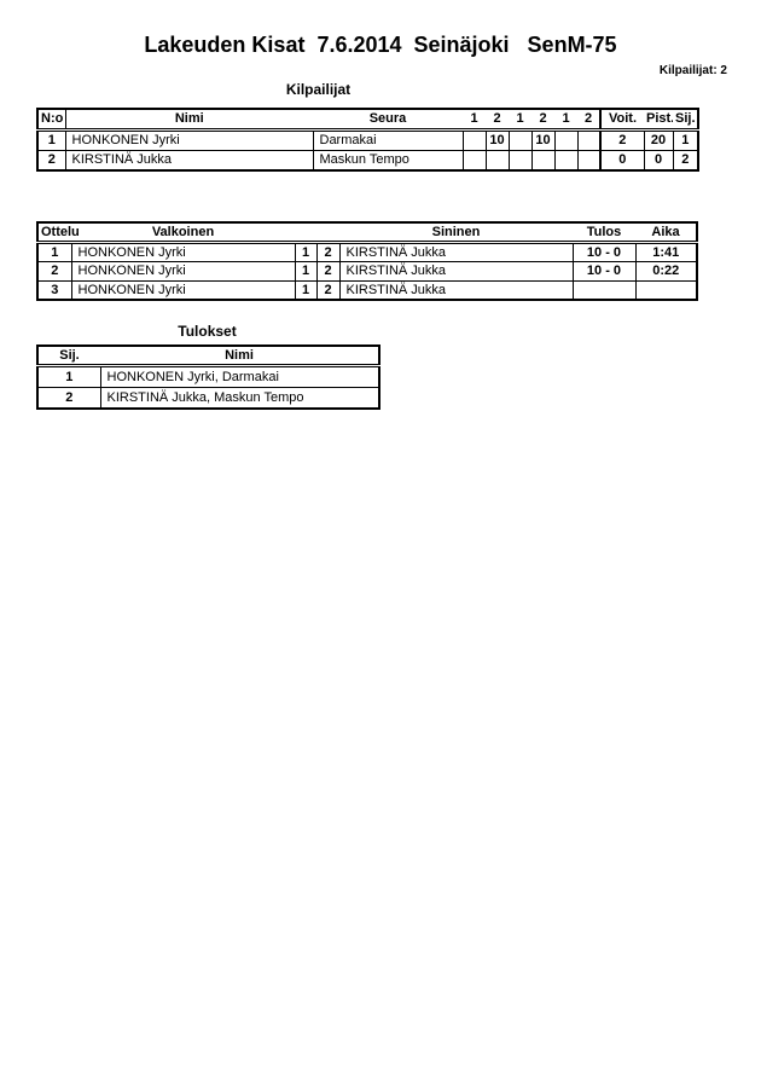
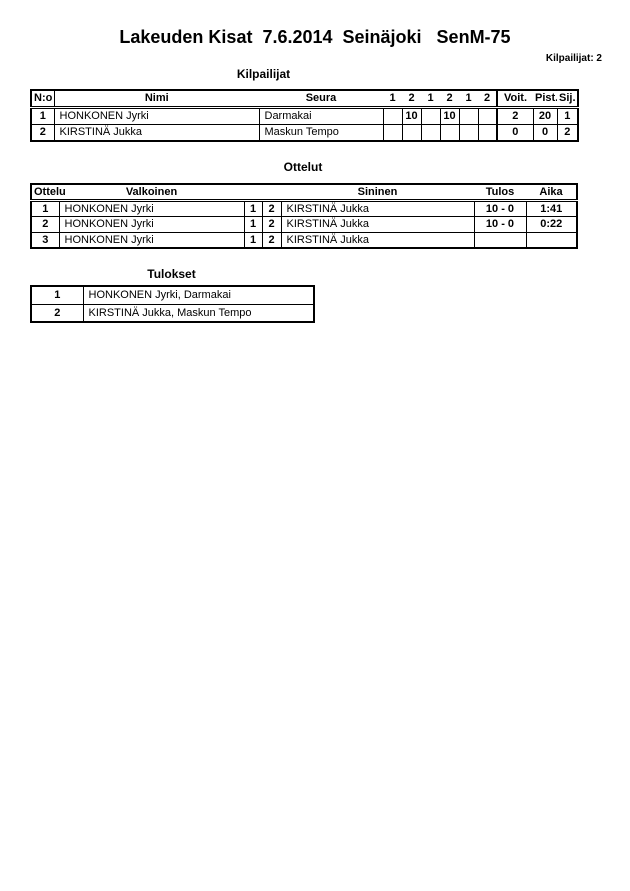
  Lakeuden Kisat 7.6.2014 Seinäjoki SenM-75
  Kilpailijat: 2
  Kilpailijat
  N:o	Nimi	Seura	1	2	1	2	1	2	Voit.	Pist.	Sij.
  1	HONKONEN Jyrki	Darmakai		10		10			2	20	1
  2	KIRSTINÄ Jukka	Maskun Tempo							0	0	2
+ Ottelut
  Ottelu	Valkoinen			Sininen	Tulos	Aika
  1	HONKONEN Jyrki	1	2	KIRSTINÄ Jukka	10 - 0	1:41
  2	HONKONEN Jyrki	1	2	KIRSTINÄ Jukka	10 - 0	0:22
  3	HONKONEN Jyrki	1	2	KIRSTINÄ Jukka
  Tulokset
- Sij.	Nimi
  1	HONKONEN Jyrki, Darmakai
  2	KIRSTINÄ Jukka, Maskun Tempo
